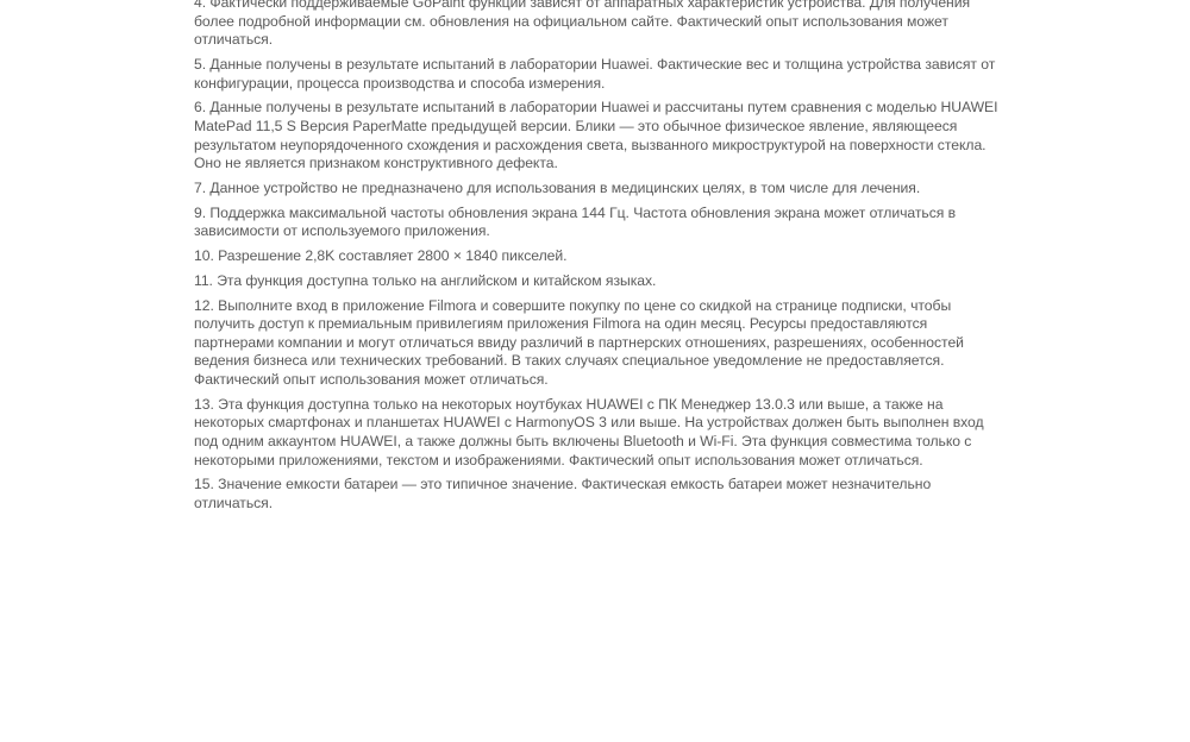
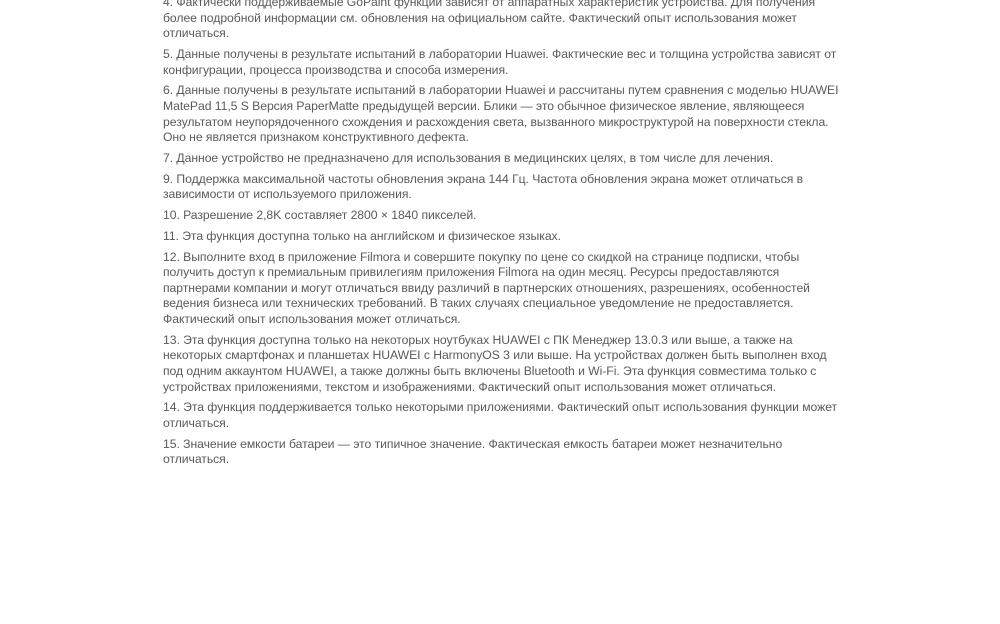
  4. Фактически поддерживаемые GoPaint функции зависят от аппаратных характеристик устройства. Для получения более подробной информации см. обновления на официальном сайте. Фактический опыт использования может отличаться.
  5. Данные получены в результате испытаний в лаборатории Huawei. Фактические вес и толщина устройства зависят от конфигурации, процесса производства и способа измерения.
  6. Данные получены в результате испытаний в лаборатории Huawei и рассчитаны путем сравнения с моделью HUAWEI MatePad 11,5 S Версия PaperMatte предыдущей версии. Блики — это обычное физическое явление, являющееся результатом неупорядоченного схождения и расхождения света, вызванного микроструктурой на поверхности стекла. Оно не является признаком конструктивного дефекта.
  7. Данное устройство не предназначено для использования в медицинских целях, в том числе для лечения.
  9. Поддержка максимальной частоты обновления экрана 144 Гц. Частота обновления экрана может отличаться в зависимости от используемого приложения.
  10. Разрешение 2,8K составляет 2800 × 1840 пикселей.
- 11. Эта функция доступна только на английском и китайском языках.
+ 11. Эта функция доступна только на английском и физическое языках.
  12. Выполните вход в приложение Filmora и совершите покупку по цене со скидкой на странице подписки, чтобы получить доступ к премиальным привилегиям приложения Filmora на один месяц. Ресурсы предоставляются партнерами компании и могут отличаться ввиду различий в партнерских отношениях, разрешениях, особенностей ведения бизнеса или технических требований. В таких случаях специальное уведомление не предоставляется. Фактический опыт использования может отличаться.
- 13. Эта функция доступна только на некоторых ноутбуках HUAWEI с ПК Менеджер 13.0.3 или выше, а также на некоторых смартфонах и планшетах HUAWEI с HarmonyOS 3 или выше. На устройствах должен быть выполнен вход под одним аккаунтом HUAWEI, а также должны быть включены Bluetooth и Wi-Fi. Эта функция совместима только с некоторыми приложениями, текстом и изображениями. Фактический опыт использования может отличаться.
+ 13. Эта функция доступна только на некоторых ноутбуках HUAWEI с ПК Менеджер 13.0.3 или выше, а также на некоторых смартфонах и планшетах HUAWEI с HarmonyOS 3 или выше. На устройствах должен быть выполнен вход под одним аккаунтом HUAWEI, а также должны быть включены Bluetooth и Wi-Fi. Эта функция совместима только с устройствах приложениями, текстом и изображениями. Фактический опыт использования может отличаться.
+ 14. Эта функция поддерживается только некоторыми приложениями. Фактический опыт использования функции может отличаться.
  15. Значение емкости батареи — это типичное значение. Фактическая емкость батареи может незначительно отличаться.
